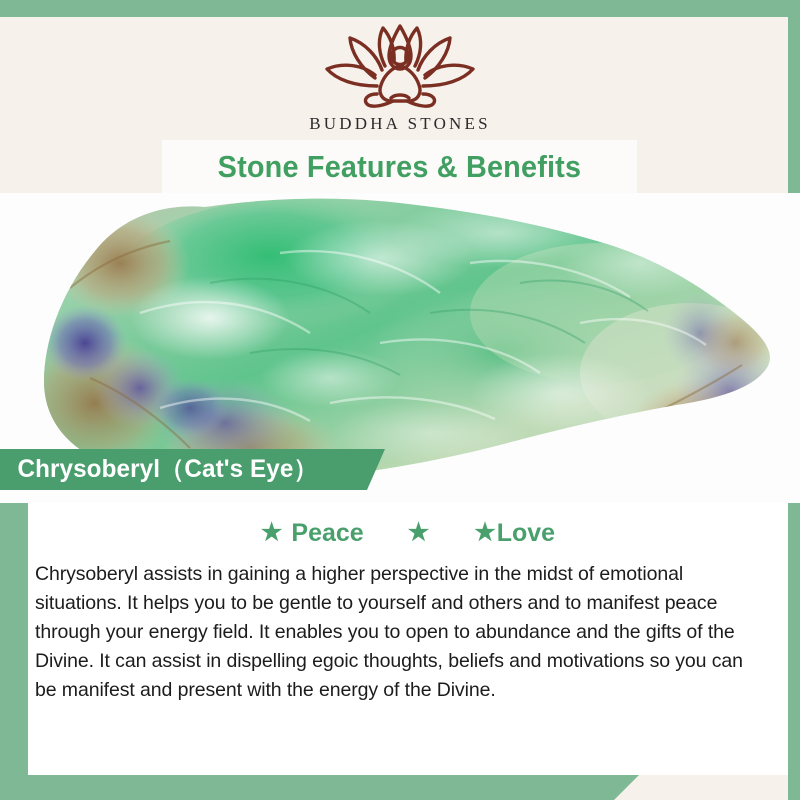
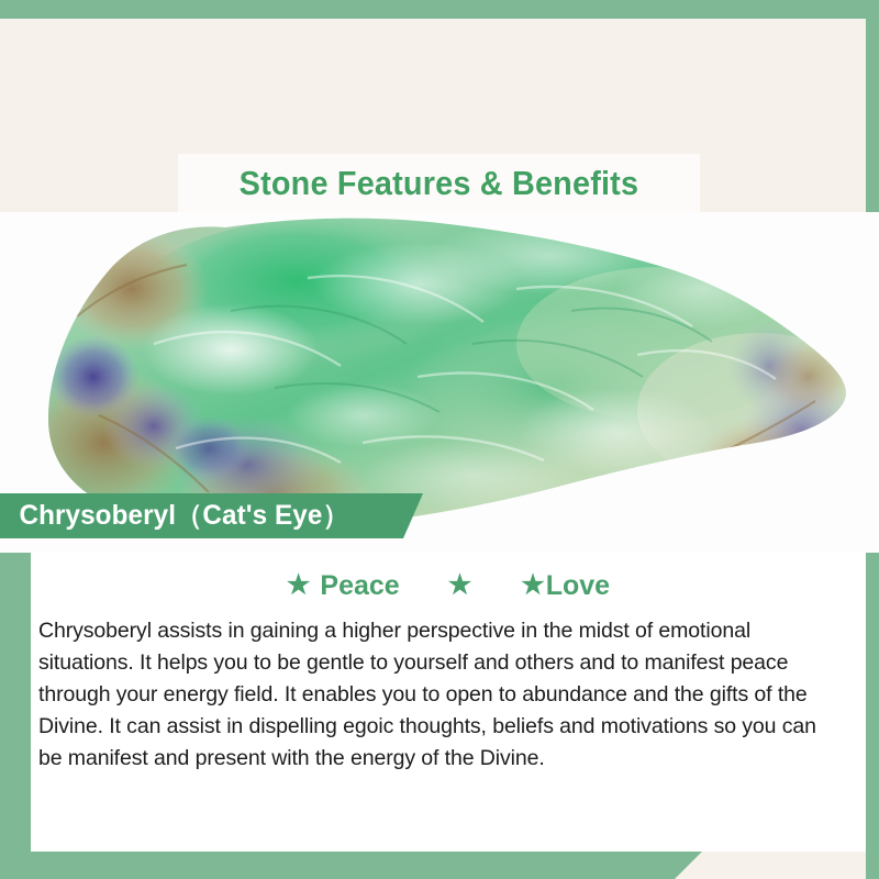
- BUDDHA STONES
  Stone Features & Benefits
  Chrysoberyl（Cat's Eye）
  ★
  Peace
  ★
  ★
  Love
  Chrysoberyl assists in gaining a higher perspective in the midst of emotional situations. It helps you to be gentle to yourself and others and to manifest peace through your energy field. It enables you to open to abundance and the gifts of the Divine. It can assist in dispelling egoic thoughts, beliefs and motivations so you can be manifest and present with the energy of the Divine.
